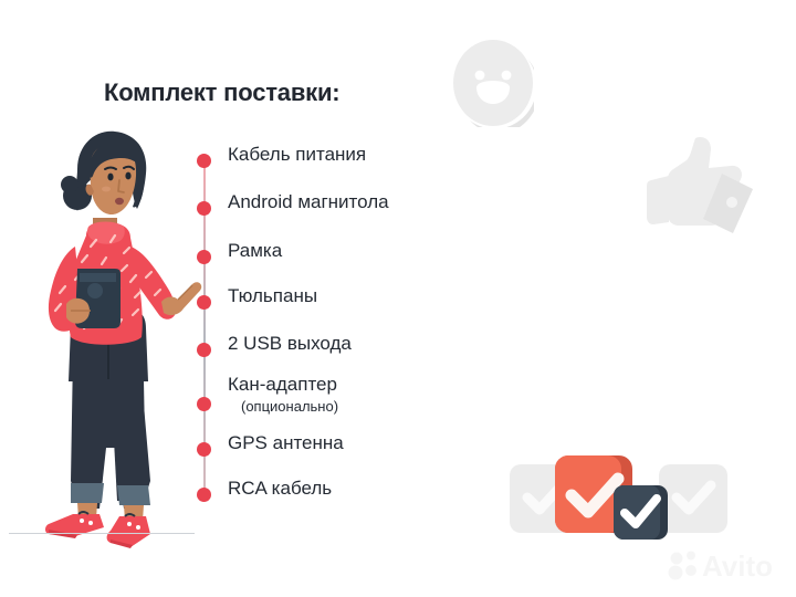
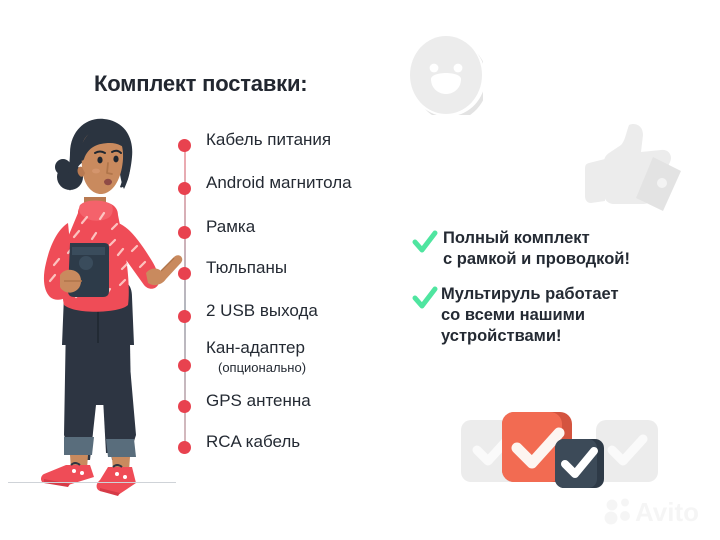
  Комплект поставки:
  Кабель питания
  Android магнитола
  Рамка
  Тюльпаны
  2 USB выхода
  Кан-адаптер
  (опционально)
  GPS антенна
  RCA кабель
+ Полный комплект
+ с рамкой и проводкой!
+ Мультируль работает
+ со всеми нашими
+ устройствами!
